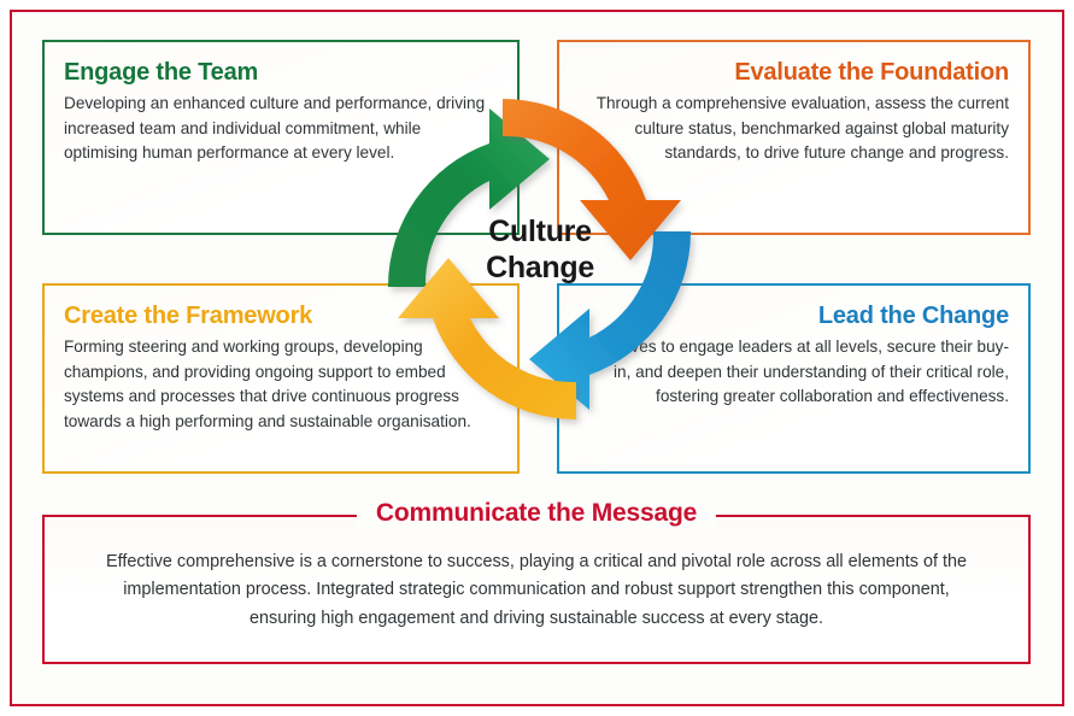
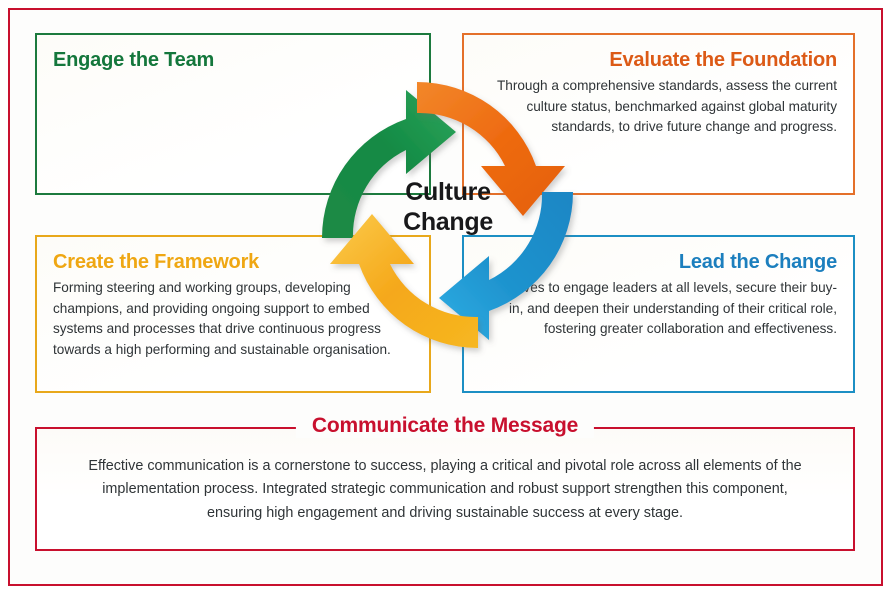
  Engage the Team
- Developing an enhanced culture and performance, driving increased team and individual commitment, while optimising human performance at every level.
  Evaluate the Foundation
- Through a comprehensive evaluation, assess the current culture status, benchmarked against global maturity standards, to drive future change and progress.
+ Through a comprehensive standards, assess the current culture status, benchmarked against global maturity standards, to drive future change and progress.
  Create the Framework
  Forming steering and working groups, developing champions, and providing ongoing support to embed systems and processes that drive continuous progress towards a high performing and sustainable organisation.
  Lead the Change
  es to engage leaders at all levels, secure their buy-in, and deepen their understanding of their critical role, fostering greater collaboration and effectiveness.
  Culture
  Change
  Communicate the Message
- Effective comprehensive is a cornerstone to success, playing a critical and pivotal role across all elements of the implementation process. Integrated strategic communication and robust support strengthen this component, ensuring high engagement and driving sustainable success at every stage.
+ Effective communication is a cornerstone to success, playing a critical and pivotal role across all elements of the implementation process. Integrated strategic communication and robust support strengthen this component, ensuring high engagement and driving sustainable success at every stage.
